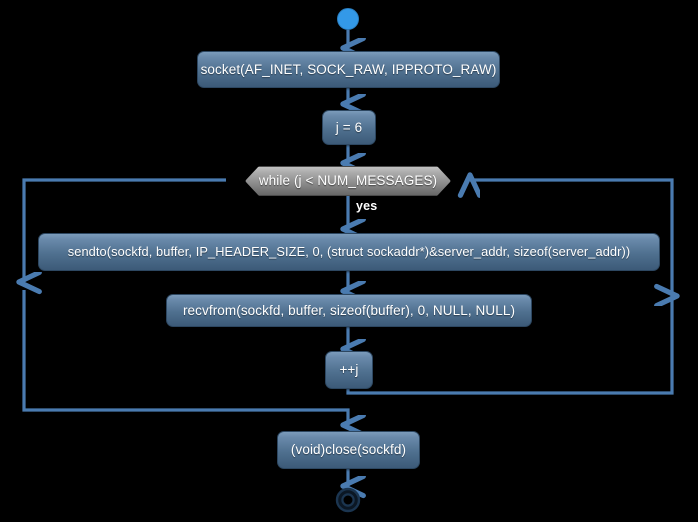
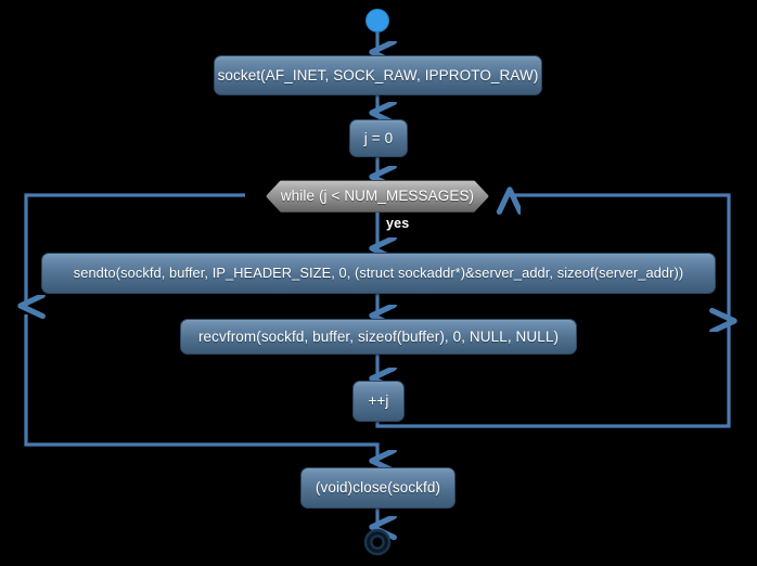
  socket(AF_INET, SOCK_RAW, IPPROTO_RAW)
- j = 6
+ j = 0
  while (j < NUM_MESSAGES)
  yes
  sendto(sockfd, buffer, IP_HEADER_SIZE, 0, (struct sockaddr*)&server_addr, sizeof(server_addr))
  recvfrom(sockfd, buffer, sizeof(buffer), 0, NULL, NULL)
  ++j
  (void)close(sockfd)
